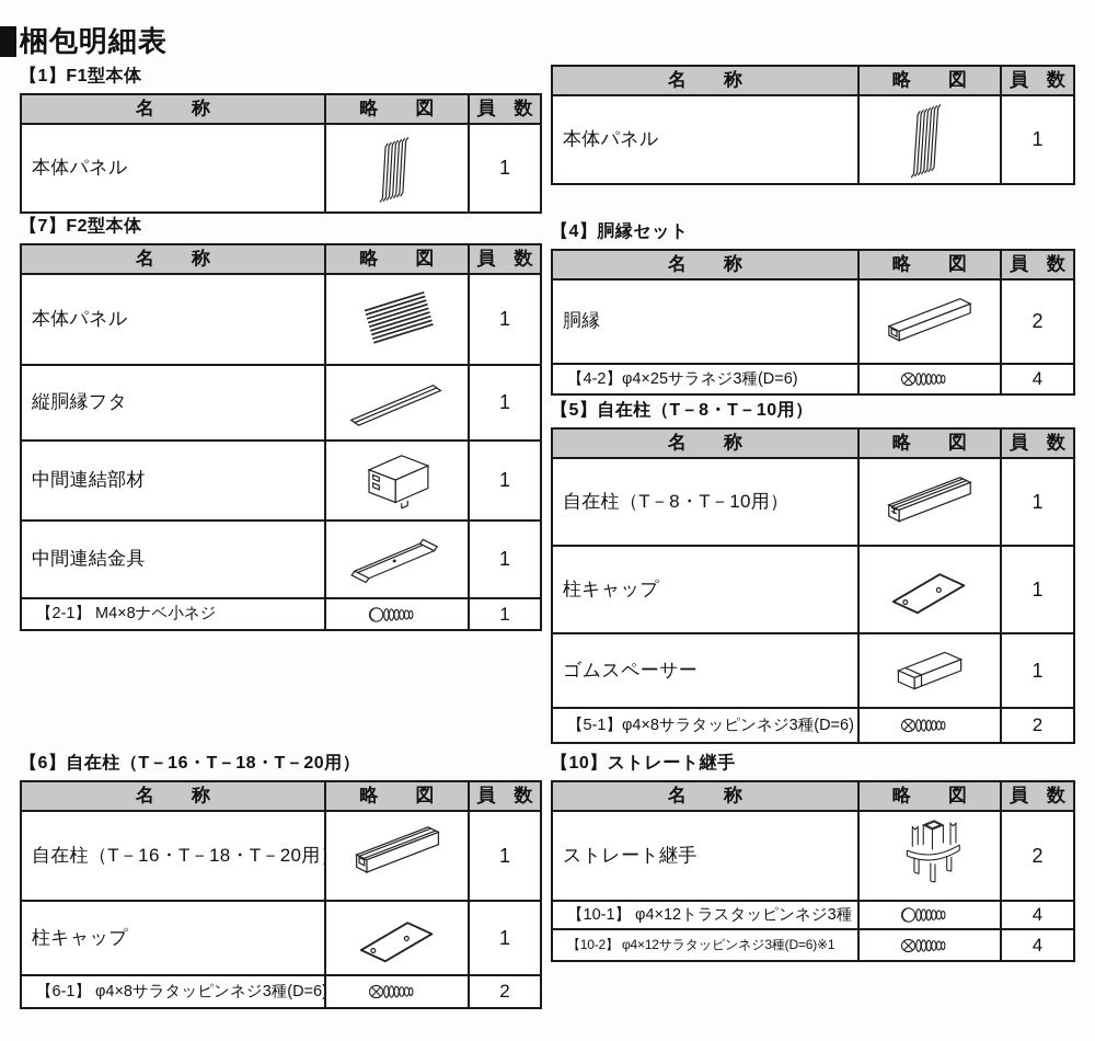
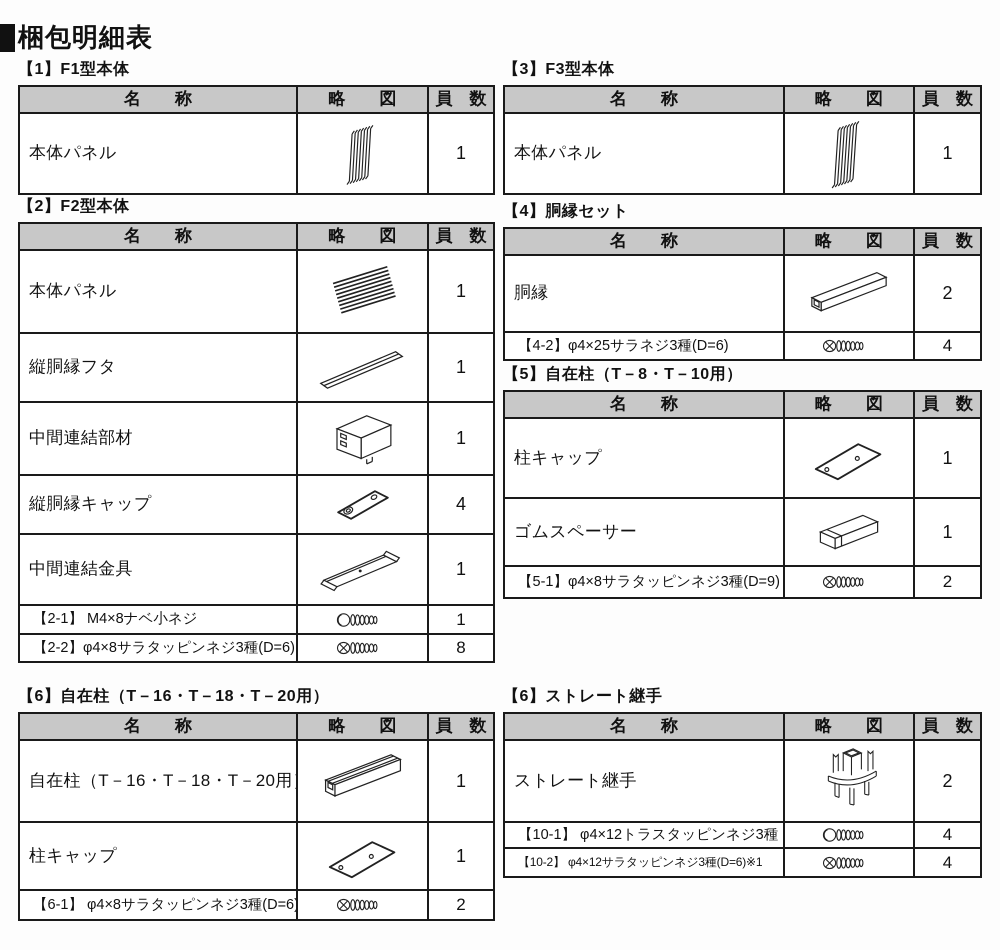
  梱包明細表
  【1】F1型本体
  名 称	略 図	員 数
  本体パネル		1
- 【7】F2型本体
+ 【2】F2型本体
  名 称	略 図	員 数
  本体パネル		1
  縦胴縁フタ		1
  中間連結部材		1
+ 縦胴縁キャップ		4
  中間連結金具		1
  【2-1】 M4×8ナベ小ネジ		1
+ 【2-2】φ4×8サラタッピンネジ3種(D=6)		8
+ 【3】F3型本体
  名 称	略 図	員 数
  本体パネル		1
  【4】胴縁セット
  名 称	略 図	員 数
  胴縁		2
  【4-2】φ4×25サラネジ3種(D=6)		4
  【5】自在柱（T－8・T－10用）
  名 称	略 図	員 数
- 自在柱（T－8・T－10用）		1
  柱キャップ		1
  ゴムスペーサー		1
- 【5-1】φ4×8サラタッピンネジ3種(D=6)		2
+ 【5-1】φ4×8サラタッピンネジ3種(D=9)		2
  【6】自在柱（T－16・T－18・T－20用）
  名 称	略 図	員 数
  自在柱（T－16・T－18・T－20用		1
  柱キャップ		1
  【6-1】 φ4×8サラタッピンネジ3種(D=6)		2
- 【10】ストレート継手
+ 【6】ストレート継手
  名 称	略 図	員 数
  ストレート継手		2
  【10-1】 φ4×12トラスタッピンネジ3種		4
  【10-2】 φ4×12サラタッピンネジ3種(D=6)※1		4
